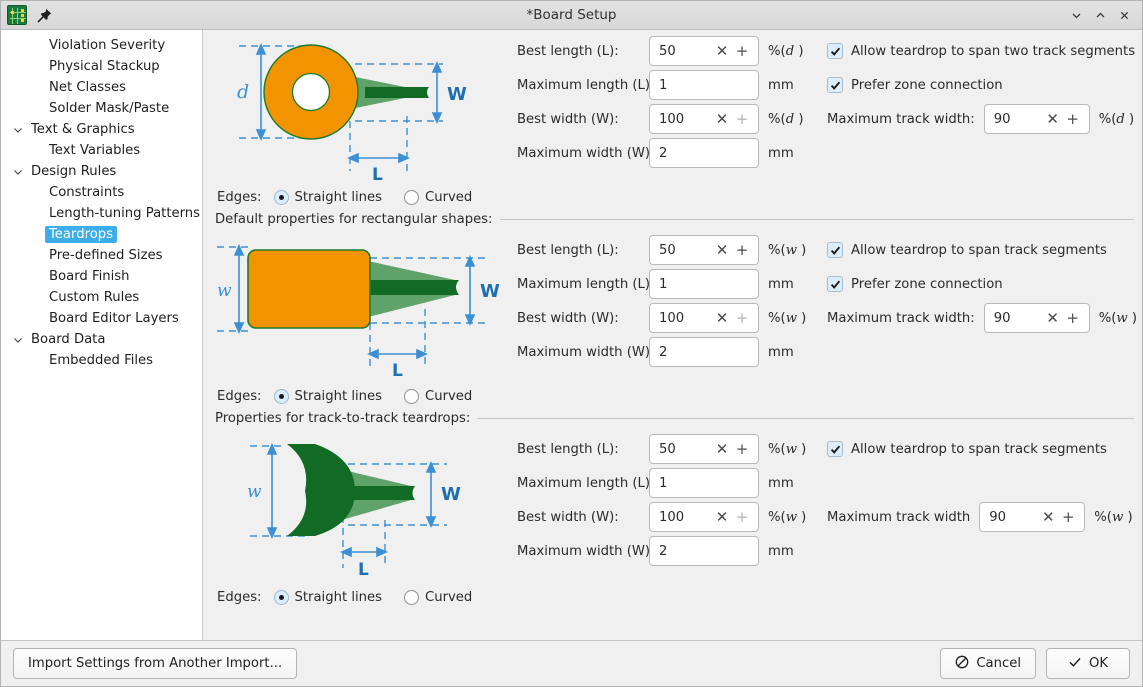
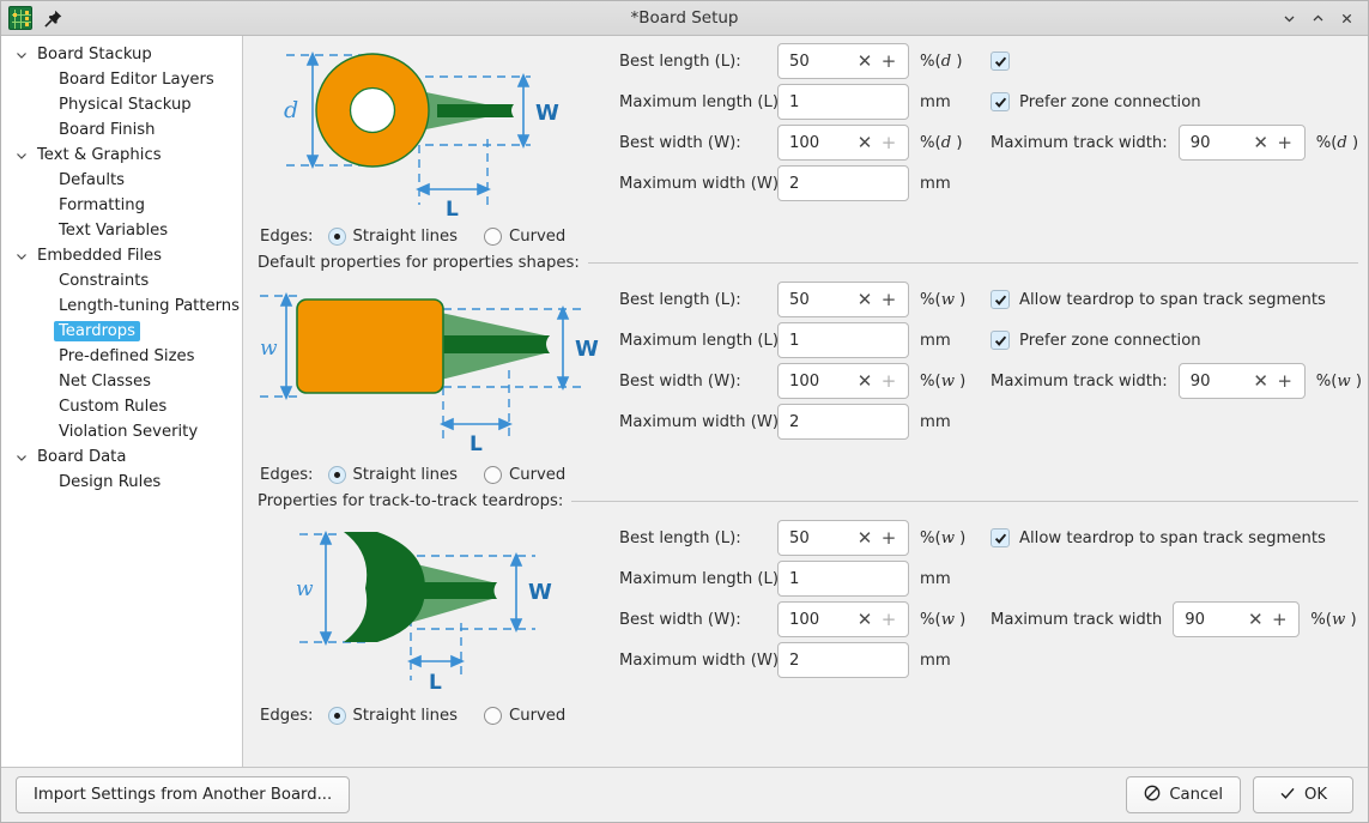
  *Board Setup
+ Board Stackup
- Violation Severity
+ Board Editor Layers
  Physical Stackup
- Net Classes
+ Board Finish
- Solder Mask/Paste
  Text & Graphics
+ Defaults
+ Formatting
  Text Variables
- Design Rules
+ Embedded Files
  Constraints
  Length-tuning Patterns
  Teardrops
  Pre-defined Sizes
- Board Finish
+ Net Classes
  Custom Rules
- Board Editor Layers
+ Violation Severity
  Board Data
- Embedded Files
+ Design Rules
  d
  W
  L
  Edges:
  Straight lines
  Curved
  Best length (L):
  50
  ✕
  +
  %(d )
  Maximum length (L)
  1
  mm
- Allow teardrop to span two track segments
  Prefer zone connection
  Best width (W):
  100
  ✕
  +
  %(d )
  Maximum width (W)
  2
  mm
  Maximum track width:
  90
  ✕
  +
  %(d )
- Default properties for rectangular shapes:
+ Default properties for properties shapes:
  w
  W
  L
  Edges:
  Straight lines
  Curved
  Best length (L):
  50
  ✕
  +
  %(w )
  Maximum length (L)
  1
  mm
  Allow teardrop to span track segments
  Prefer zone connection
  Best width (W):
  100
  ✕
  +
  %(w )
  Maximum width (W)
  2
  mm
  Maximum track width:
  90
  ✕
  +
  %(w )
  Properties for track-to-track teardrops:
  w
  W
  L
  Edges:
  Straight lines
  Curved
  Best length (L):
  50
  ✕
  +
  %(w )
  Maximum length (L)
  1
  mm
  Allow teardrop to span track segments
  Best width (W):
  100
  ✕
  +
  %(w )
  Maximum width (W)
  2
  mm
  Maximum track width
  90
  ✕
  +
  %(w )
- Import Settings from Another Import...
+ Import Settings from Another Board...
  Cancel
  OK
